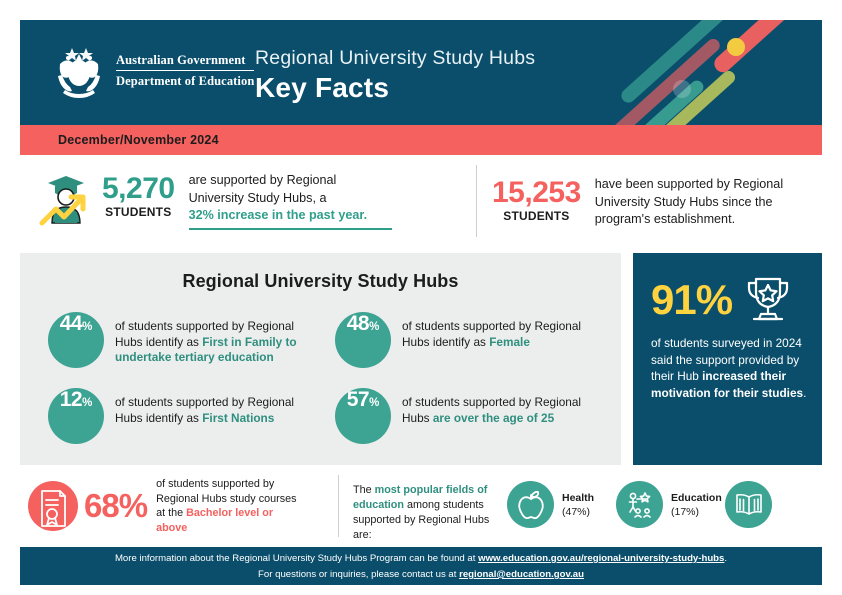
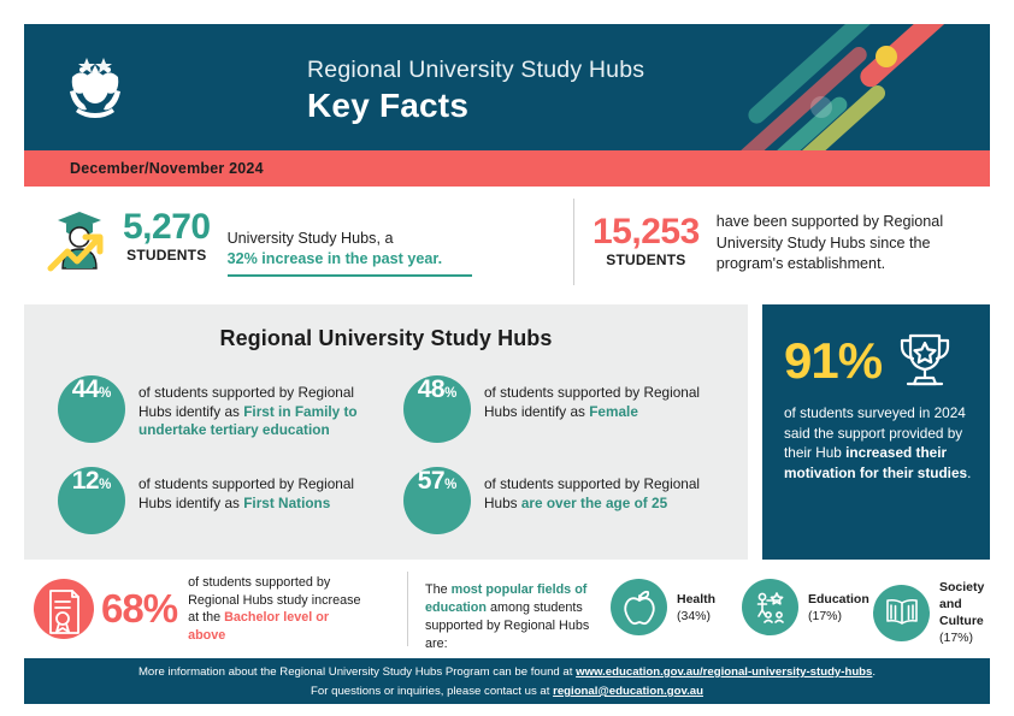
- Australian Government
- Department of Education
  Regional University Study Hubs
  Key Facts
  December/November 2024
  5,270
  STUDENTS
- are supported by Regional
  University Study Hubs, a
  32% increase in the past year.
  15,253
  STUDENTS
  have been supported by Regional
  University Study Hubs since the
  program's establishment.
  Regional University Study Hubs
  44
  %
  of students supported by Regional Hubs identify as First in Family to undertake tertiary education
  12
  %
  of students supported by Regional Hubs identify as First Nations
  48
  %
  of students supported by Regional Hubs identify as Female
  57
  %
  of students supported by Regional Hubs are over the age of 25
  91%
  of students surveyed in 2024 said the support provided by their Hub increased their motivation for their studies.
  68%
- of students supported by Regional Hubs study courses at the Bachelor level or above
+ of students supported by Regional Hubs study increase at the Bachelor level or above
  The most popular fields of education among students supported by Regional Hubs are:
  Health
- (47%)
+ (34%)
  Education
  (17%)
+ Society and Culture (17%)
  More information about the Regional University Study Hubs Program can be found at www.education.gov.au/regional-university-study-hubs.
  For questions or inquiries, please contact us at regional@education.gov.au
